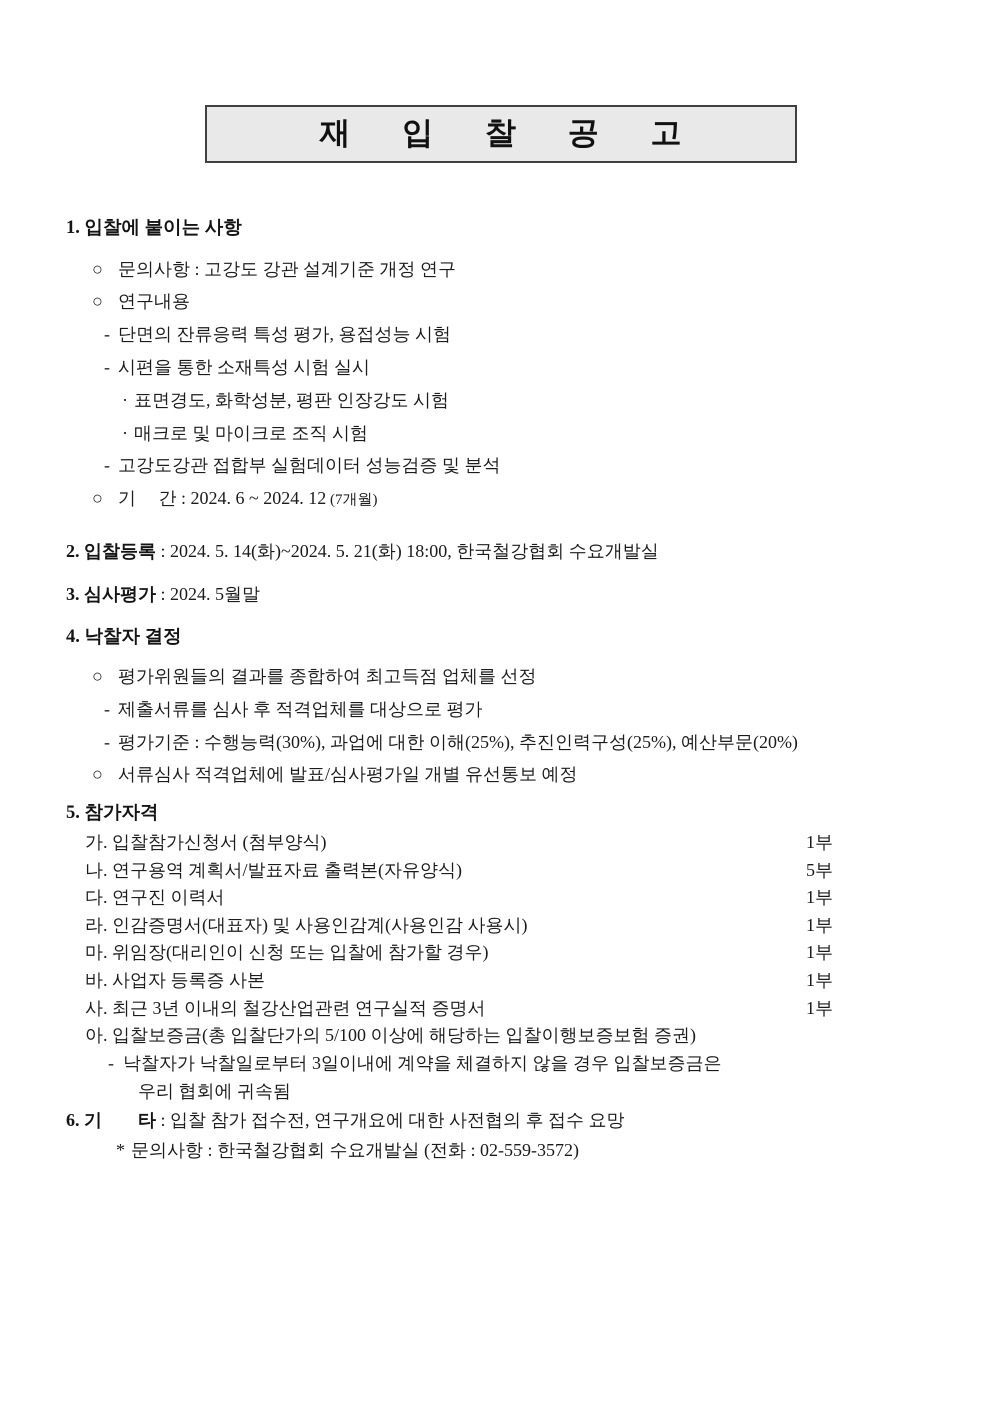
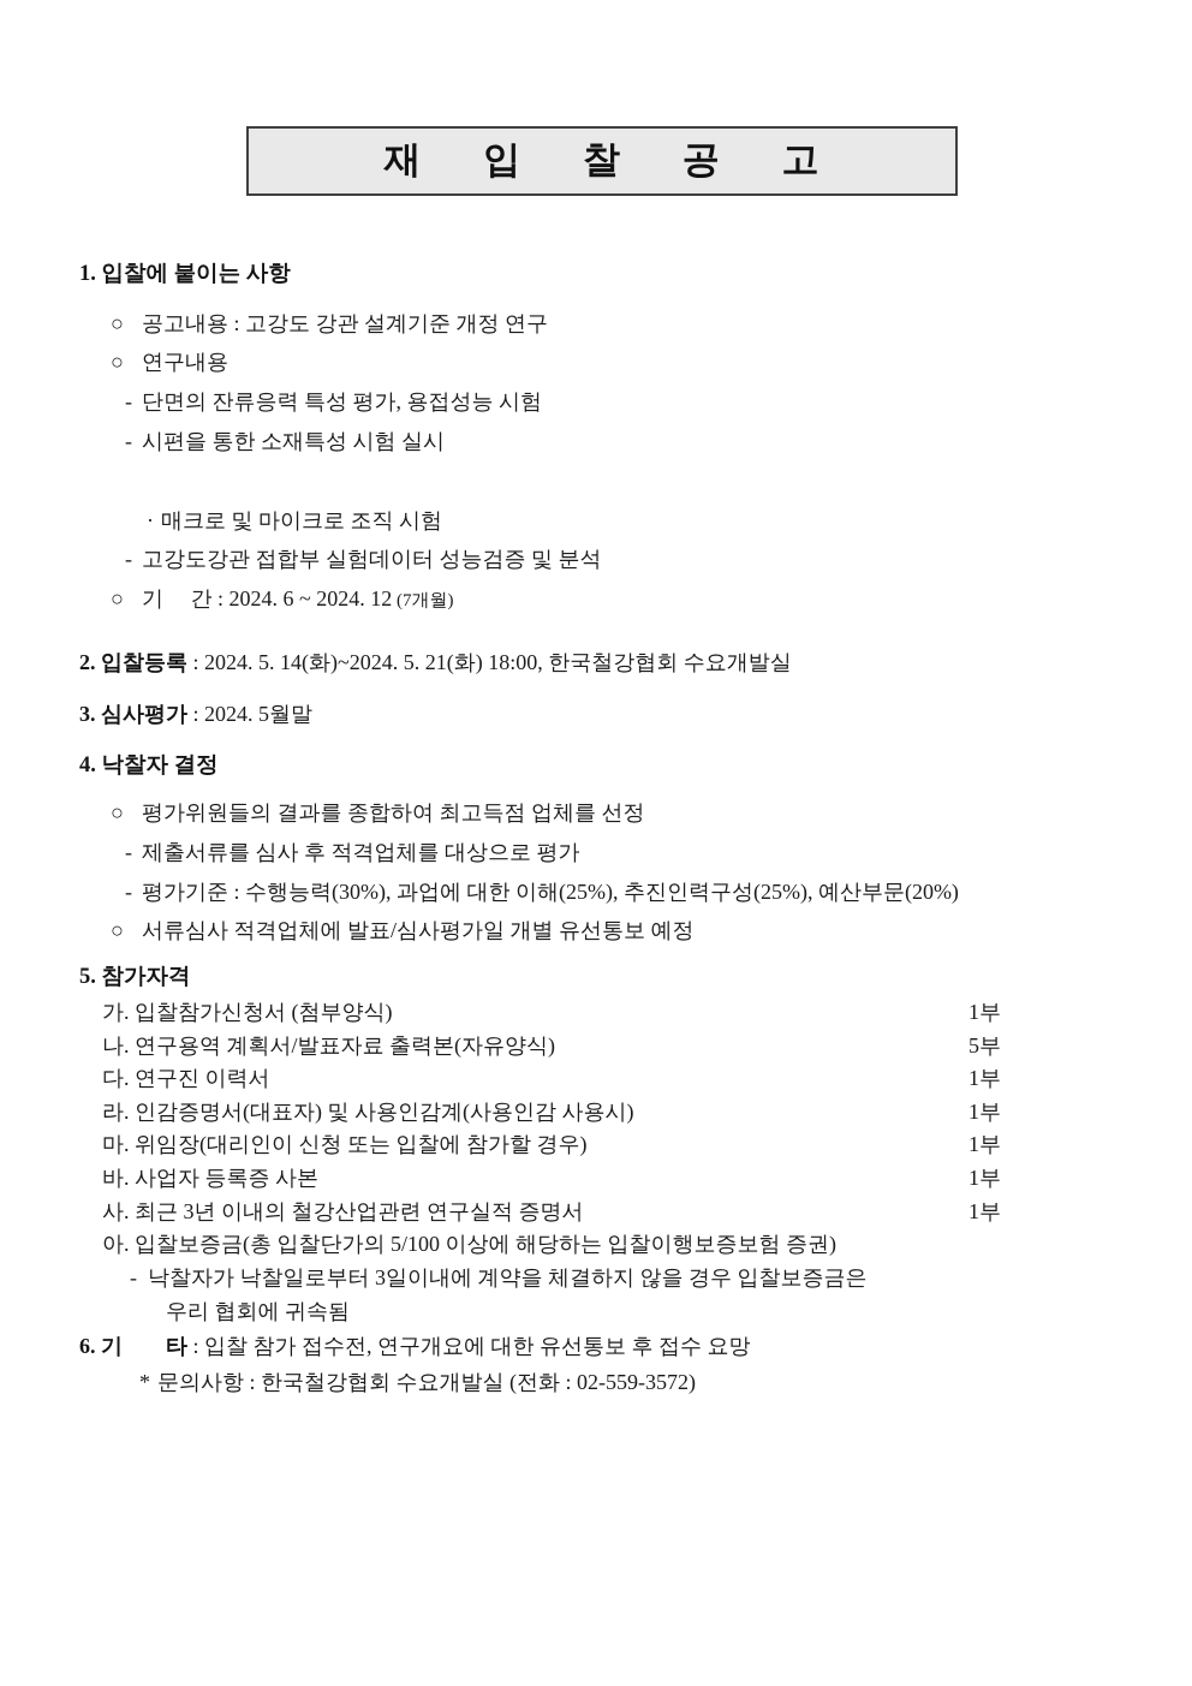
  재 입 찰 공 고
  1. 입찰에 붙이는 사항
- ○ 문의사항 : 고강도 강관 설계기준 개정 연구
+ ○ 공고내용 : 고강도 강관 설계기준 개정 연구
  ○ 연구내용
  - 단면의 잔류응력 특성 평가, 용접성능 시험
  - 시편을 통한 소재특성 시험 실시
- · 표면경도, 화학성분, 평판 인장강도 시험
  · 매크로 및 마이크로 조직 시험
  - 고강도강관 접합부 실험데이터 성능검증 및 분석
  ○ 기 간 : 2024. 6 ~ 2024. 12 (7개월)
  2. 입찰등록 : 2024. 5. 14(화)~2024. 5. 21(화) 18:00, 한국철강협회 수요개발실
  3. 심사평가 : 2024. 5월말
  4. 낙찰자 결정
  ○ 평가위원들의 결과를 종합하여 최고득점 업체를 선정
  - 제출서류를 심사 후 적격업체를 대상으로 평가
  - 평가기준 : 수행능력(30%), 과업에 대한 이해(25%), 추진인력구성(25%), 예산부문(20%)
  ○ 서류심사 적격업체에 발표/심사평가일 개별 유선통보 예정
  5. 참가자격
  가.
  입찰참가신청서 (첨부양식)
  1부
  나.
  연구용역 계획서/발표자료 출력본(자유양식)
  5부
  다.
  연구진 이력서
  1부
  라.
  인감증명서(대표자) 및 사용인감계(사용인감 사용시)
  1부
  마.
  위임장(대리인이 신청 또는 입찰에 참가할 경우)
  1부
  바.
  사업자 등록증 사본
  1부
  사.
  최근 3년 이내의 철강산업관련 연구실적 증명서
  1부
  아.
  입찰보증금(총 입찰단가의 5/100 이상에 해당하는 입찰이행보증보험 증권)
  - 낙찰자가 낙찰일로부터 3일이내에 계약을 체결하지 않을 경우 입찰보증금은
  우리 협회에 귀속됨
- 6. 기 타 : 입찰 참가 접수전, 연구개요에 대한 사전협의 후 접수 요망
+ 6. 기 타 : 입찰 참가 접수전, 연구개요에 대한 유선통보 후 접수 요망
  * 문의사항 : 한국철강협회 수요개발실 (전화 : 02-559-3572)
